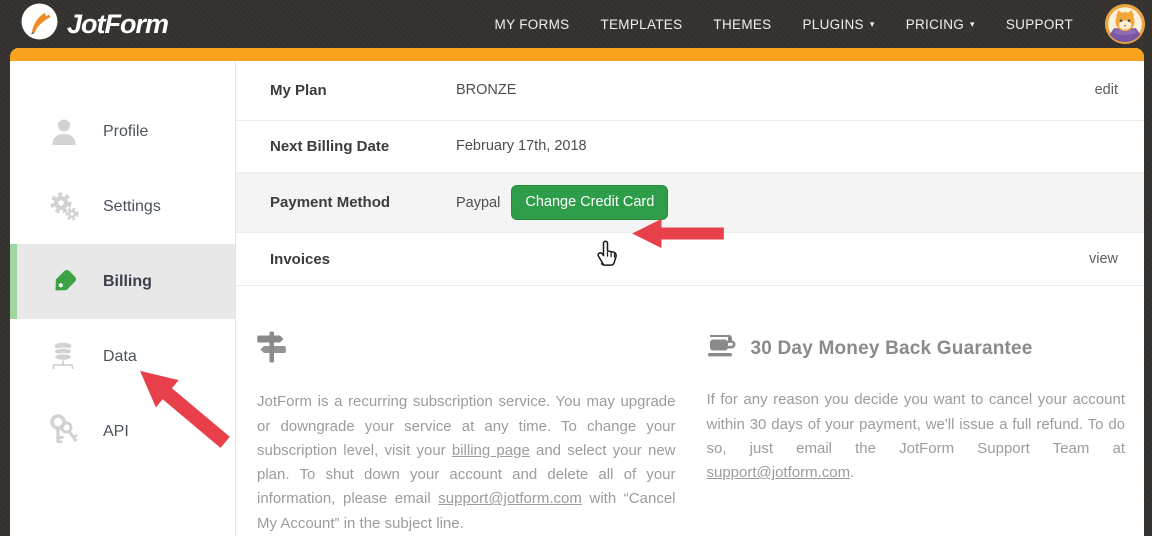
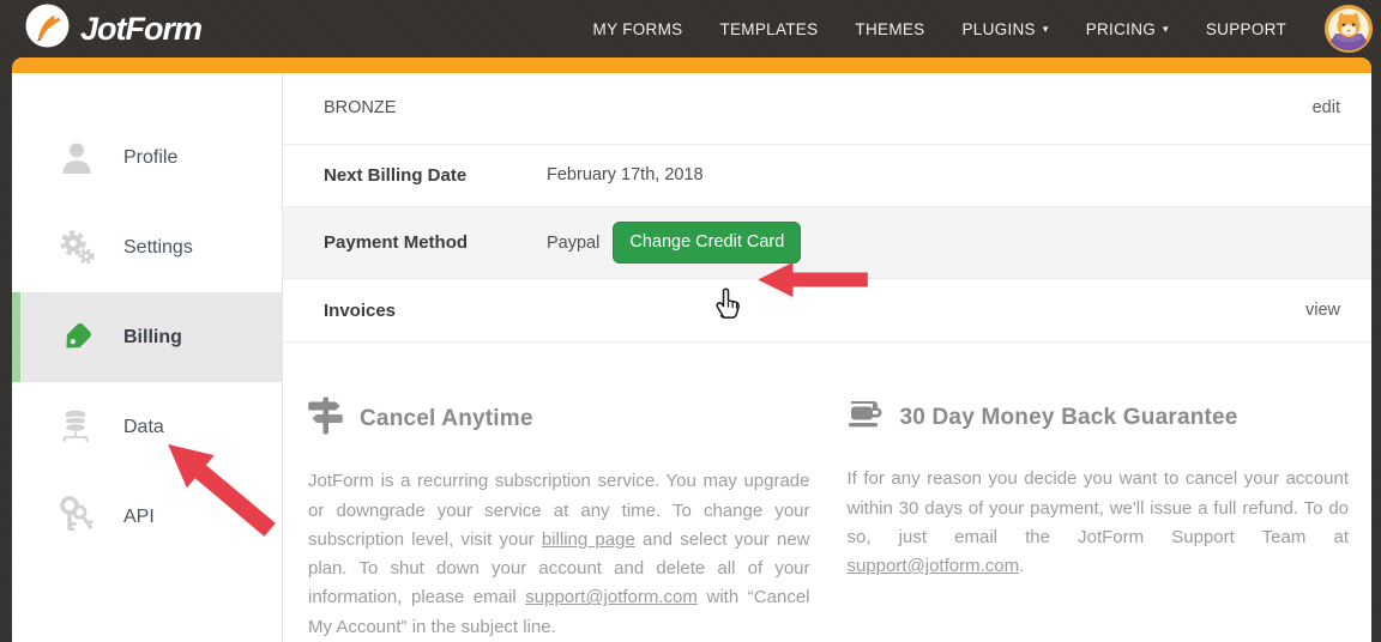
  JotForm
  MY FORMS
  TEMPLATES
  THEMES
  PLUGINS
  ▾
  PRICING
  ▾
  SUPPORT
  Profile
  Settings
  Billing
  Data
  API
- My Plan
  BRONZE
  edit
  Next Billing Date
  February 17th, 2018
  Payment Method
  Paypal
  Change Credit Card
  Invoices
  view
+ Cancel Anytime
  JotForm is a recurring subscription service. You may upgrade or downgrade your service at any time. To change your subscription level, visit your billing page and select your new plan. To shut down your account and delete all of your information, please email support@jotform.com with “Cancel My Account” in the subject line.
  30 Day Money Back Guarantee
  If for any reason you decide you want to cancel your account within 30 days of your payment, we'll issue a full refund. To do so, just email the JotForm Support Team at support@jotform.com.
